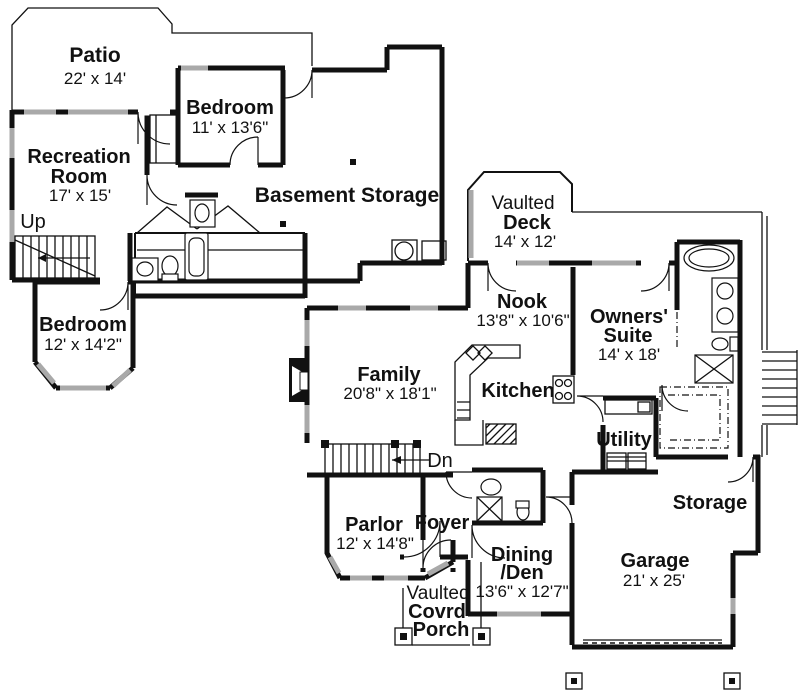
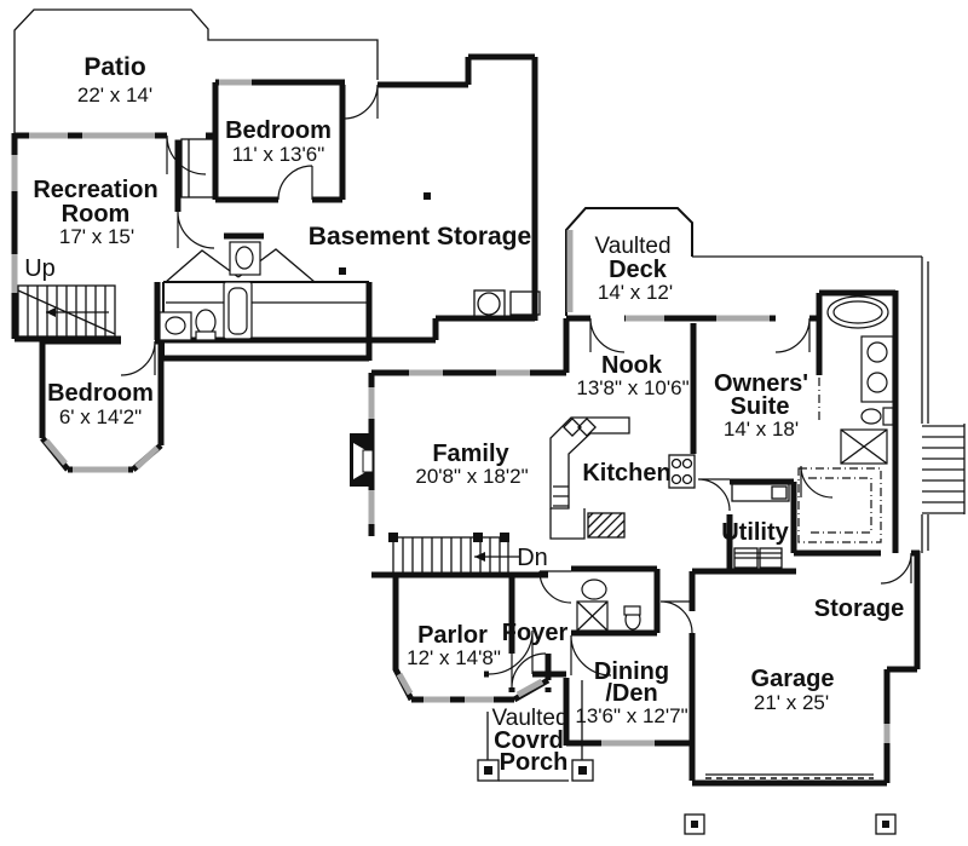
  Patio
  22' x 14'
  Bedroom
  11' x 13'6"
  Recreation
  Room
  17' x 15'
  Up
  Basement Storage
  Bedroom
- 12' x 14'2"
+ 6' x 14'2"
  Vaulted
  Deck
  14' x 12'
  Nook
  13'8" x 10'6"
  Owners'
  Suite
  14' x 18'
  Family
- 20'8" x 18'1"
+ 20'8" x 18'2"
  Kitchen
  Utility
  Dn
  Parlor
  12' x 14'8"
  Foyer
  Dining
  /Den
  13'6" x 12'7"
  Vaulted
  Covrd
  Porch
  Storage
  Garage
  21' x 25'
